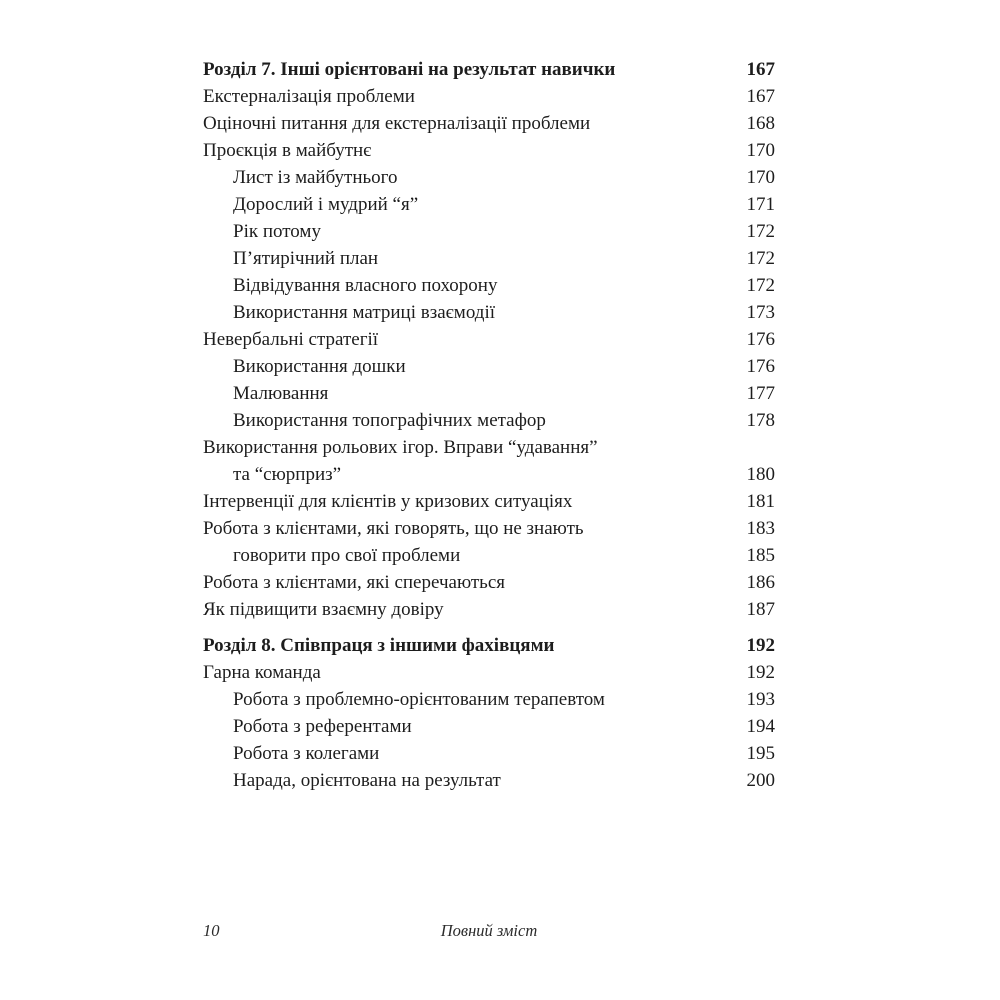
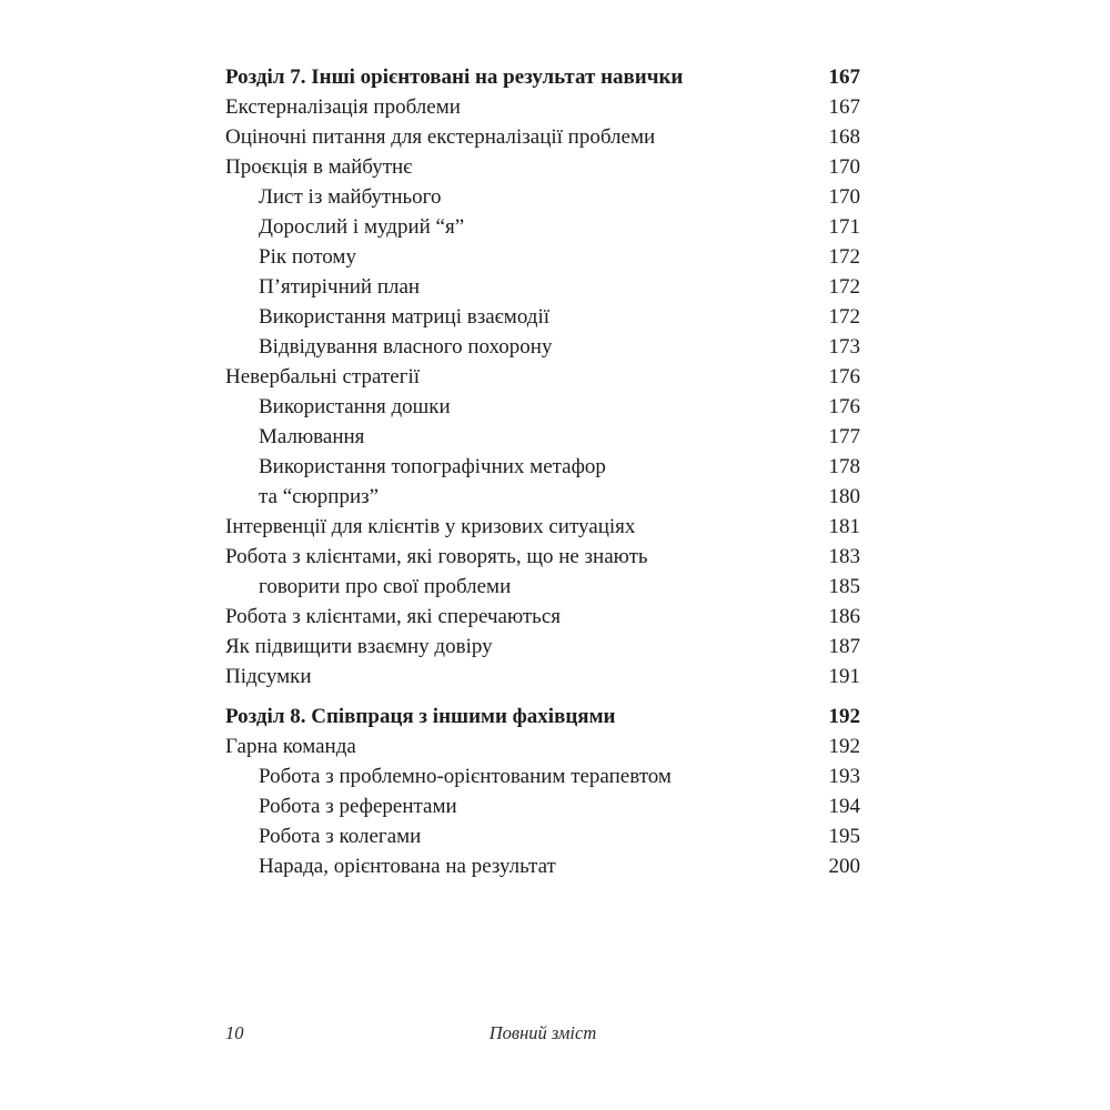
  Розділ 7. Інші орієнтовані на результат навички
  167
  Екстерналізація проблеми
  167
  Оціночні питання для екстерналізації проблеми
  168
  Проєкція в майбутнє
  170
  Лист із майбутнього
  170
  Дорослий і мудрий “я”
  171
  Рік потому
  172
  П’ятирічний план
  172
- Відвідування власного похорону
+ Використання матриці взаємодії
  172
- Використання матриці взаємодії
+ Відвідування власного похорону
  173
  Невербальні стратегії
  176
  Використання дошки
  176
  Малювання
  177
  Використання топографічних метафор
  178
- Використання рольових ігор. Вправи “удавання”
  та “сюрприз”
  180
  Інтервенції для клієнтів у кризових ситуаціях
  181
  Робота з клієнтами, які говорять, що не знають
  183
  говорити про свої проблеми
  185
  Робота з клієнтами, які сперечаються
  186
  Як підвищити взаємну довіру
  187
+ Підсумки
+ 191
  Розділ 8. Співпраця з іншими фахівцями
  192
  Гарна команда
  192
  Робота з проблемно-орієнтованим терапевтом
  193
  Робота з референтами
  194
  Робота з колегами
  195
  Нарада, орієнтована на результат
  200
  10
  Повний зміст
